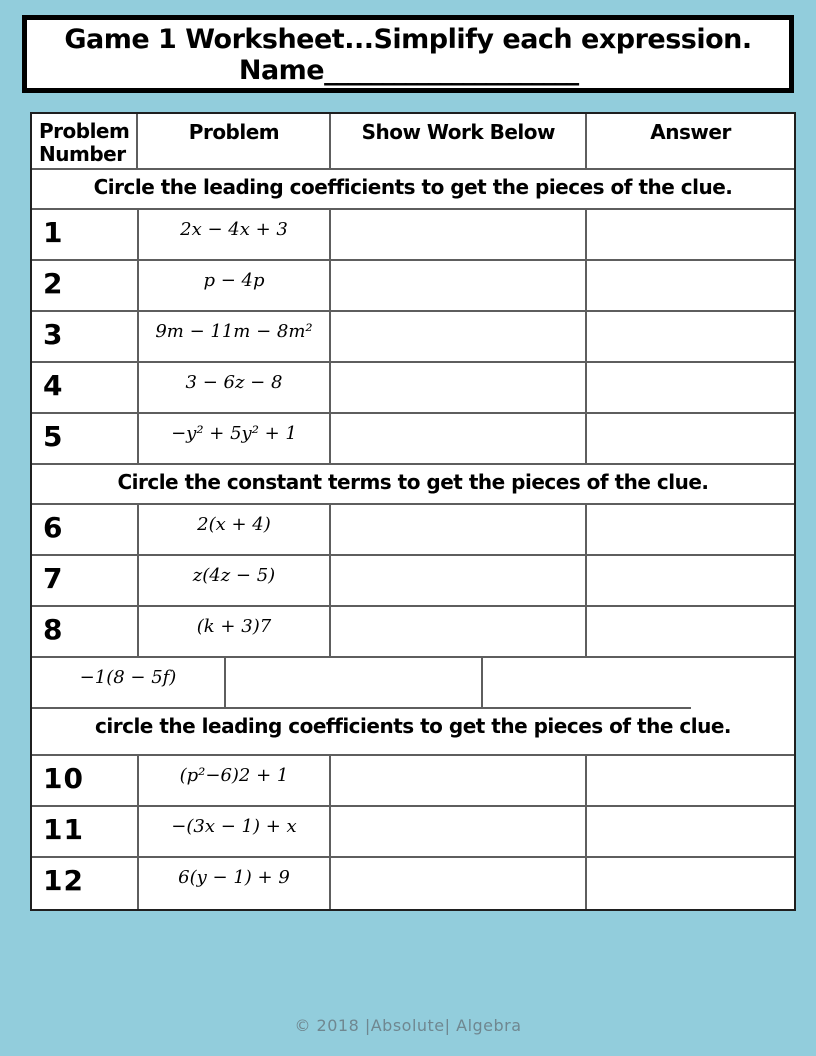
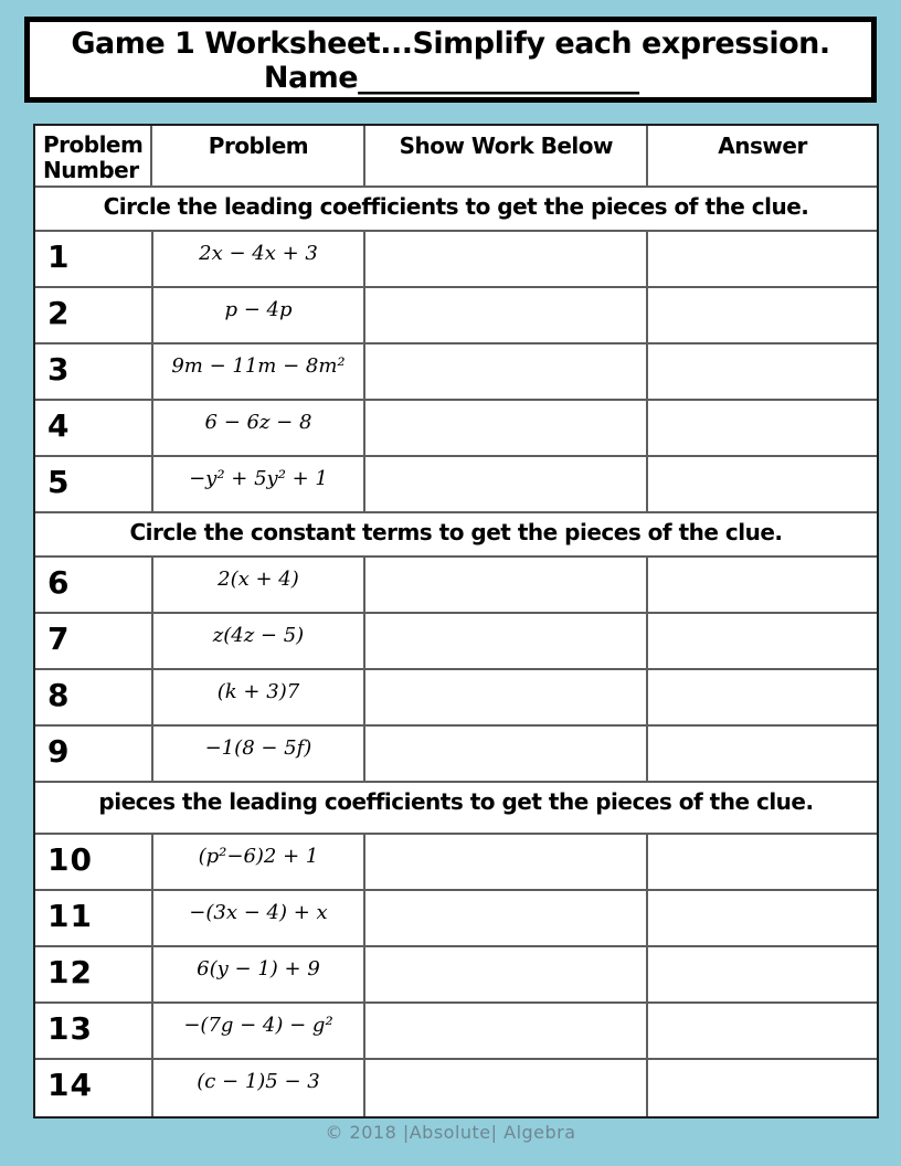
  Game 1 Worksheet...Simplify each expression.
  Name______________________
  Problem Number
  Problem
  Show Work Below
  Answer
  Circle the leading coefficients to get the pieces of the clue.
  1
  2x − 4x + 3
  2
  p − 4p
  3
  9m − 11m − 8m²
  4
- 3 − 6z − 8
+ 6 − 6z − 8
  5
  −y² + 5y² + 1
  Circle the constant terms to get the pieces of the clue.
  6
  2(x + 4)
  7
  z(4z − 5)
  8
  (k + 3)7
+ 9
  −1(8 − 5f)
- circle the leading coefficients to get the pieces of the clue.
+ pieces the leading coefficients to get the pieces of the clue.
  10
  (p²−6)2 + 1
  11
- −(3x − 1) + x
+ −(3x − 4) + x
  12
  6(y − 1) + 9
+ 13
+ −(7g − 4) − g²
+ 14
+ (c − 1)5 − 3
  © 2018 |Absolute| Algebra
